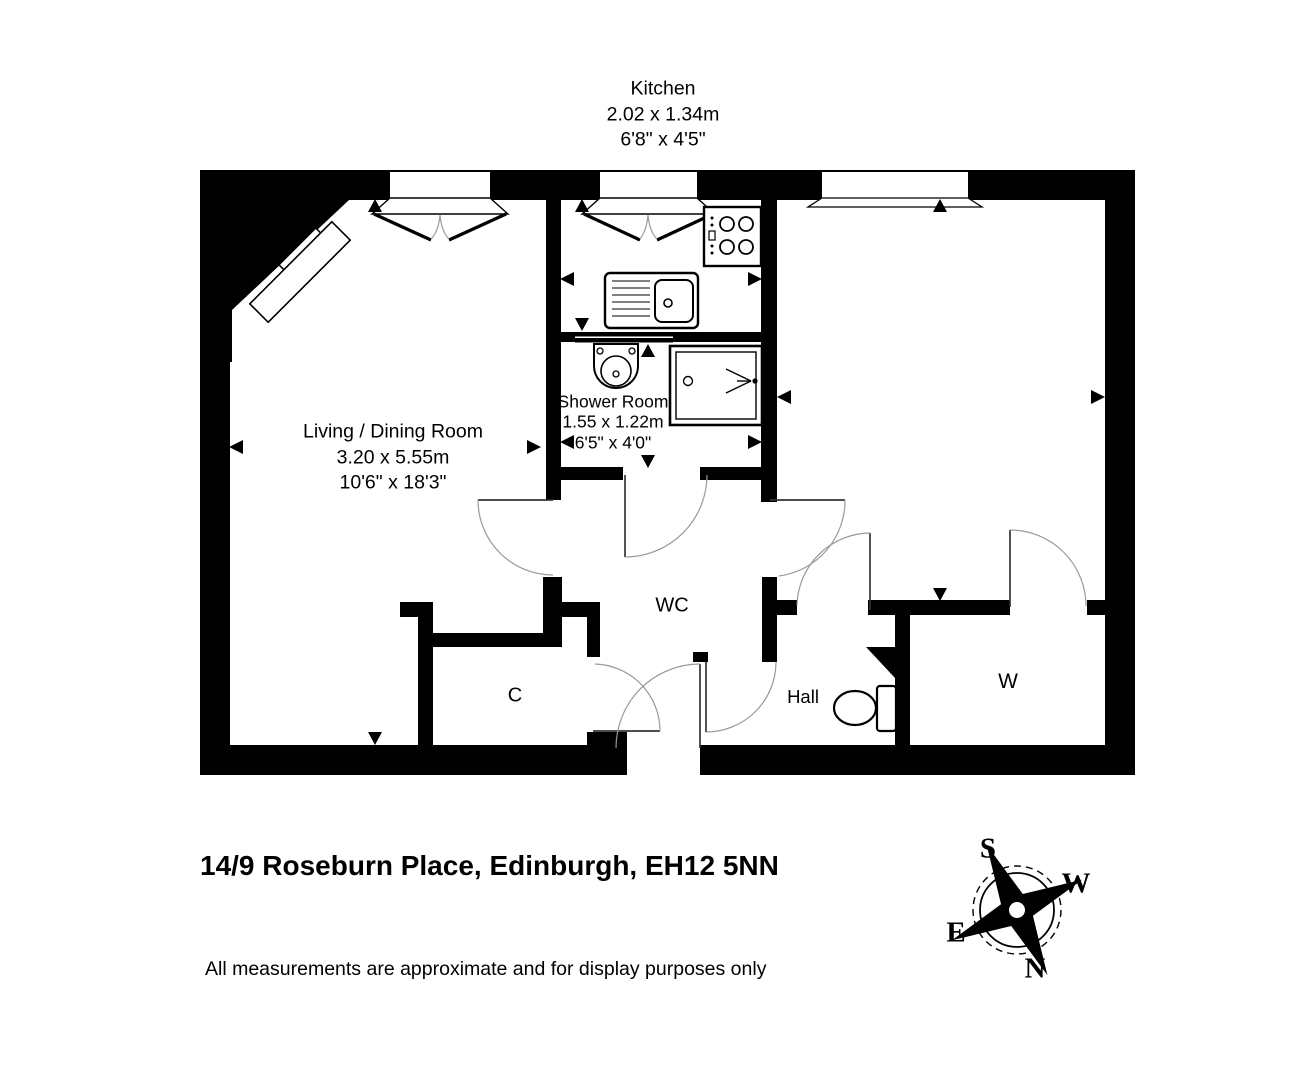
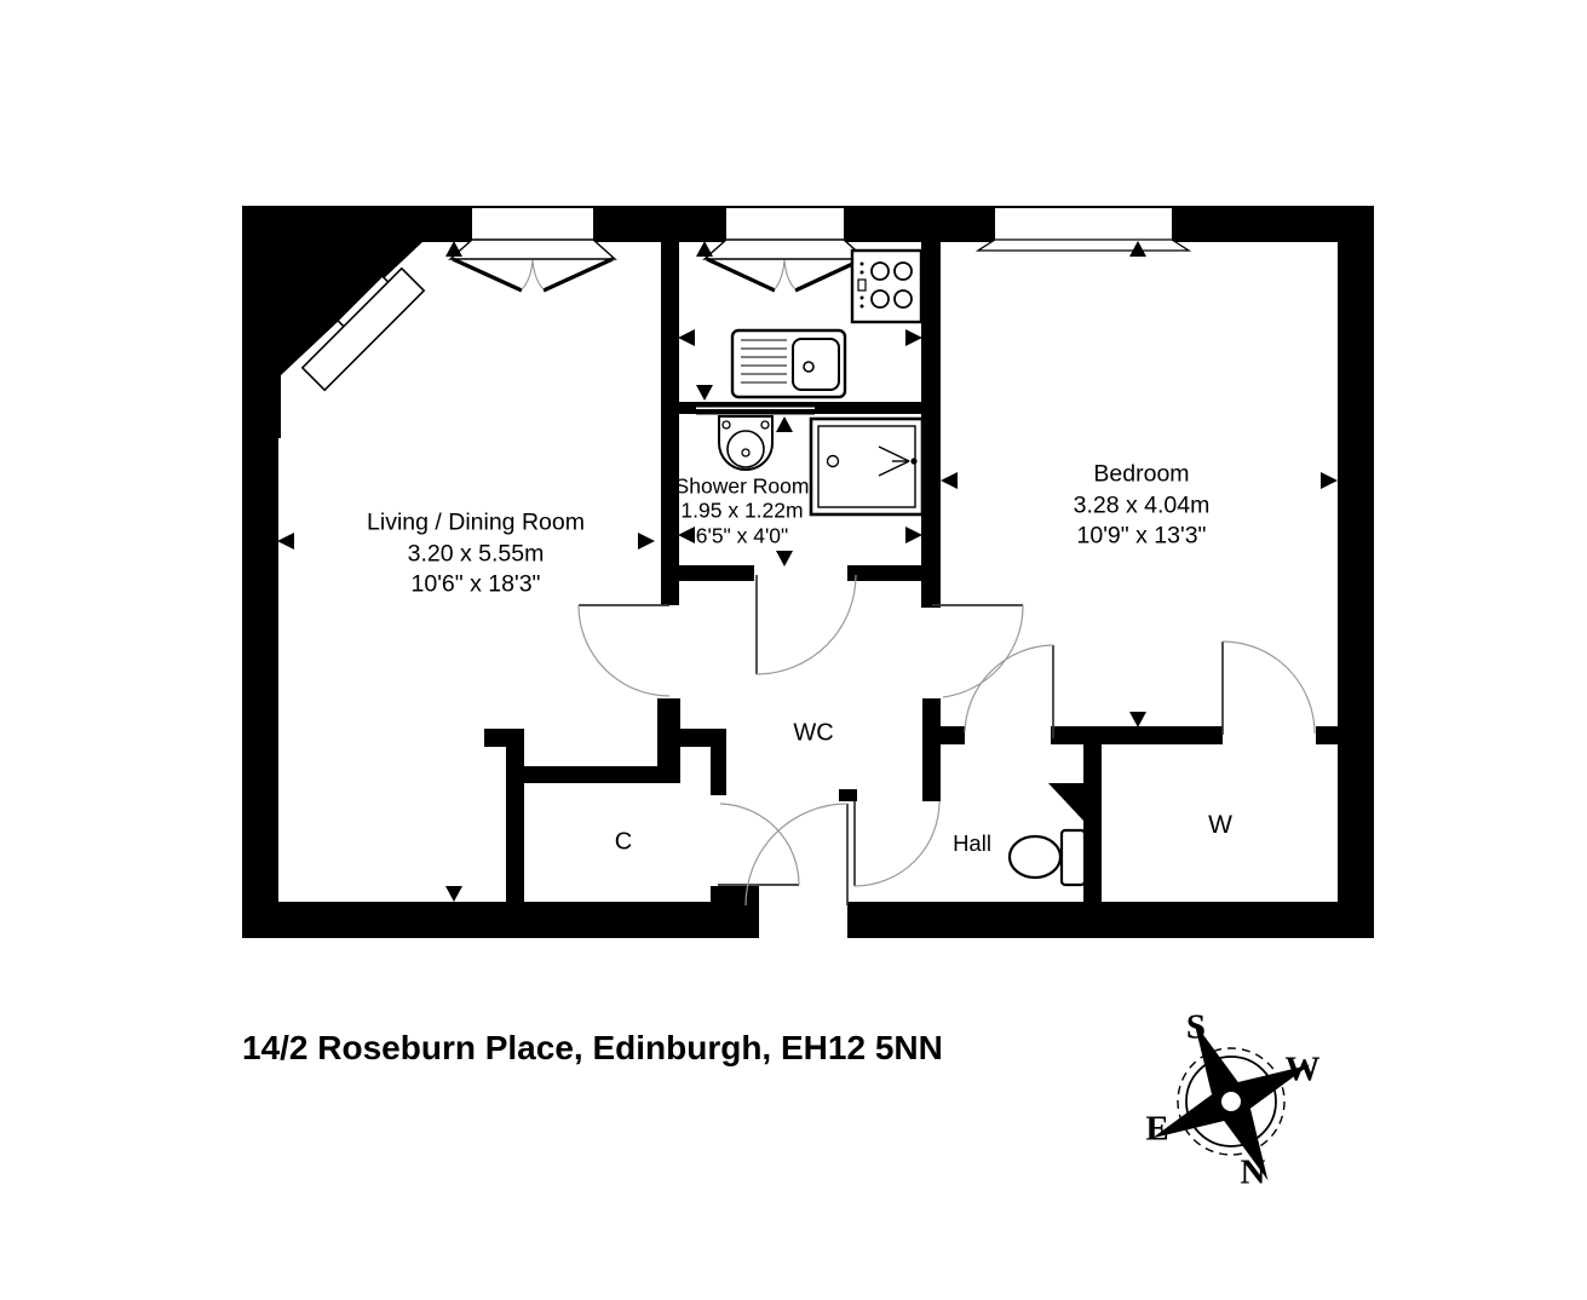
- Kitchen
- 2.02 x 1.34m
- 6'8" x 4'5"
  Living / Dining Room
  3.20 x 5.55m
  10'6" x 18'3"
  Shower Room
- 1.55 x 1.22m
+ 1.95 x 1.22m
  6'5" x 4'0"
+ Bedroom
+ 3.28 x 4.04m
+ 10'9" x 13'3"
  WC
  C
  Hall
  W
  S
  W
  E
  N
- 14/9 Roseburn Place, Edinburgh, EH12 5NN
+ 14/2 Roseburn Place, Edinburgh, EH12 5NN
- All measurements are approximate and for display purposes only
